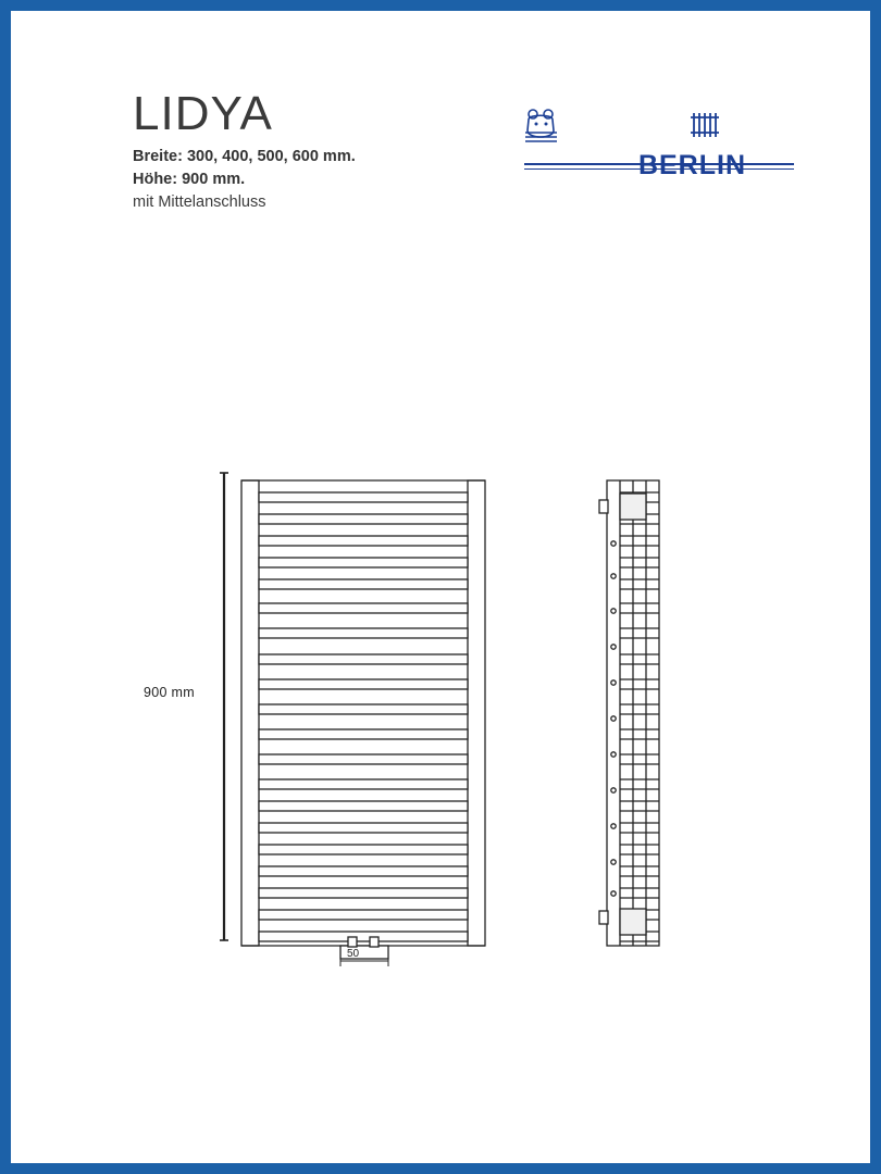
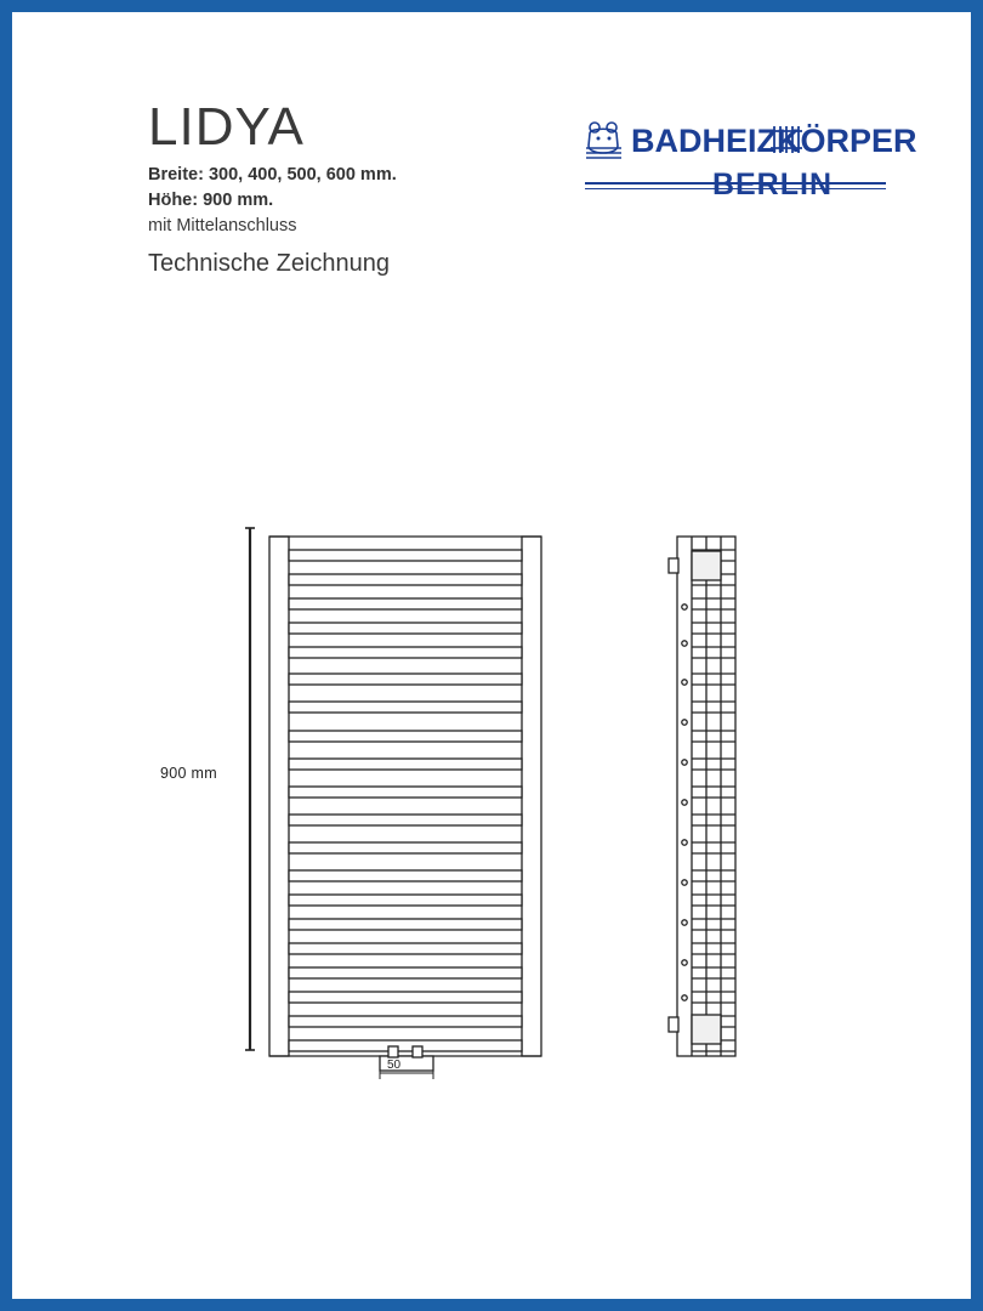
  LIDYA
  Breite: 300, 400, 500, 600 mm.
  Höhe: 900 mm.
  mit Mittelanschluss
+ Technische Zeichnung
+ BADHEIZKÖRPER
  BERLIN
  900 mm
  50
